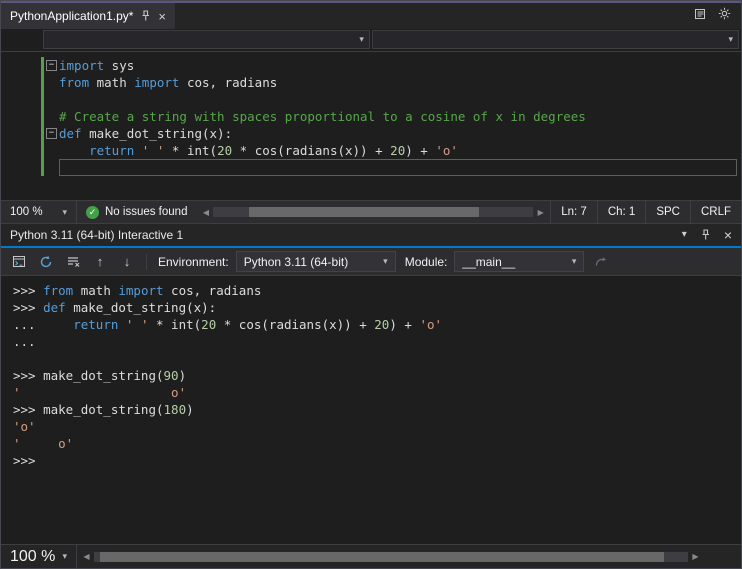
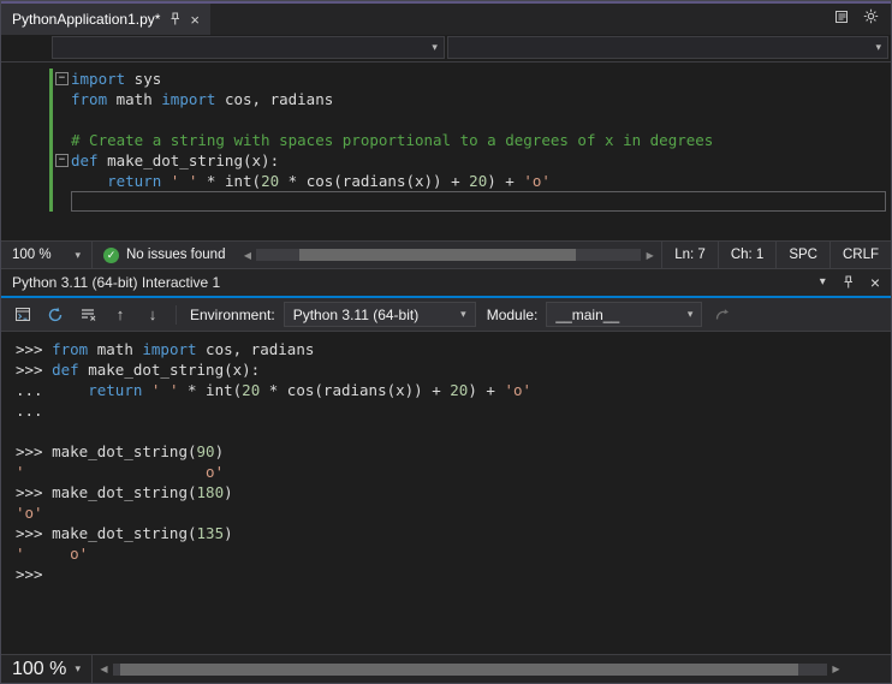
  PythonApplication1.py*
  ×
  ▾
  ▾
  −
  import sys
  from math import cos, radians
- # Create a string with spaces proportional to a cosine of x in degrees
+ # Create a string with spaces proportional to a degrees of x in degrees
  −
  def make_dot_string(x):
  return ' ' * int(20 * cos(radians(x)) + 20) + 'o'
  100 %
  ▾
  ✓
  No issues found
  ◀
  ▶
  Ln: 7
  Ch: 1
  SPC
  CRLF
  Python 3.11 (64-bit) Interactive 1
  ▾
  ×
  ↑
  ↓
  Environment:
  Python 3.11 (64-bit)
  ▾
  Module:
  __main__
  ▾
  >>> from math import cos, radians
  >>> def make_dot_string(x):
  ... return ' ' * int(20 * cos(radians(x)) + 20) + 'o'
  ...
  >>> make_dot_string(90)
  ' o'
  >>> make_dot_string(180)
  'o'
+ >>> make_dot_string(135)
  ' o'
  >>>
  100 %
  ▾
  ◀
  ▶
